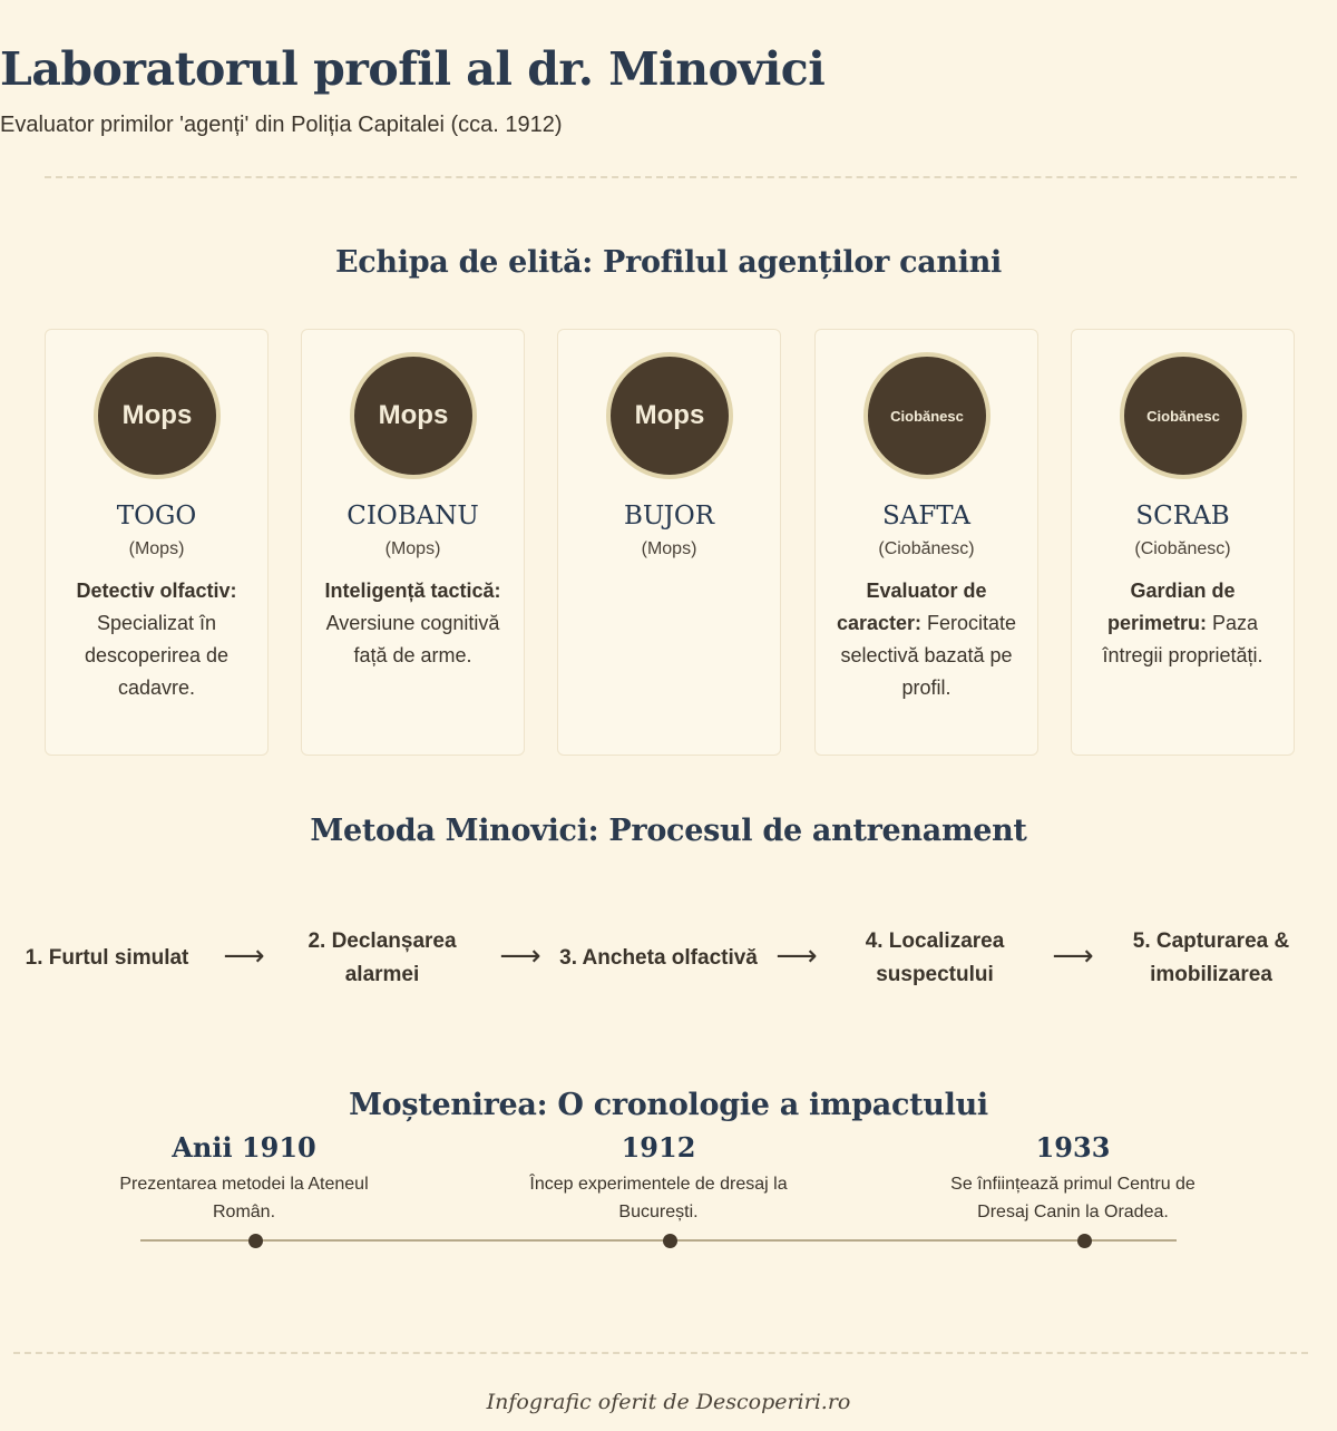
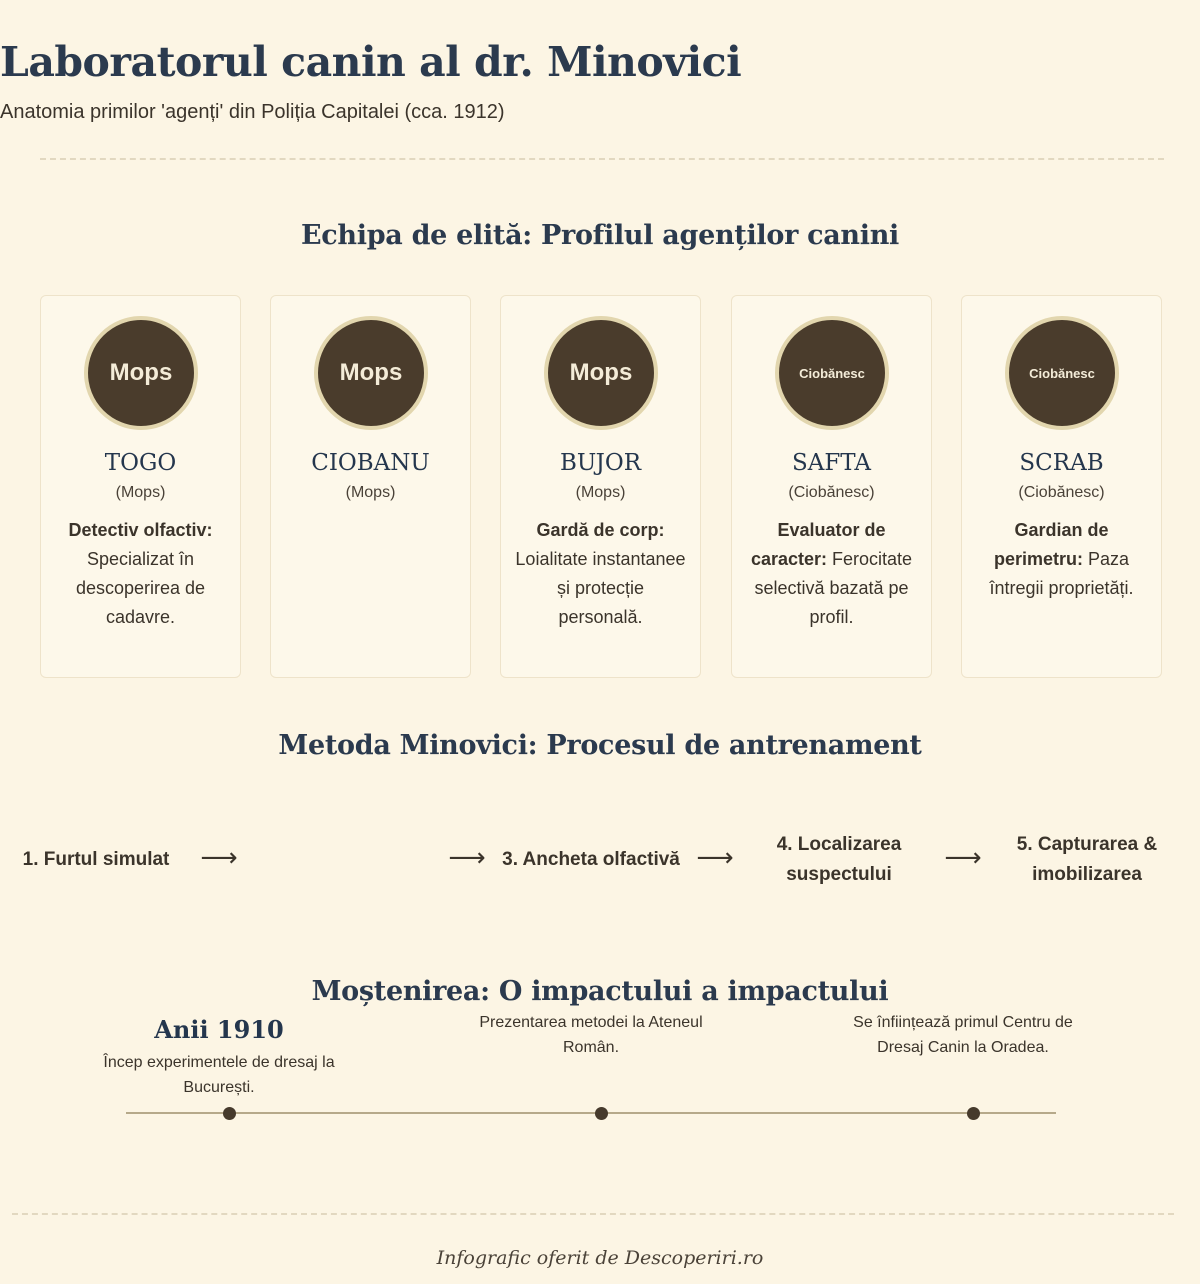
- Laboratorul profil al dr. Minovici
+ Laboratorul canin al dr. Minovici
- Evaluator primilor 'agenți' din Poliția Capitalei (cca. 1912)
+ Anatomia primilor 'agenți' din Poliția Capitalei (cca. 1912)
  Echipa de elită: Profilul agenților canini
  Mops
  TOGO
  (Mops)
  Detectiv olfactiv: Specializat în descoperirea de cadavre.
  Mops
  CIOBANU
  (Mops)
- Inteligență tactică: Aversiune cognitivă față de arme.
  Mops
  BUJOR
  (Mops)
+ Gardă de corp: Loialitate instantanee și protecție personală.
  Ciobănesc
  SAFTA
  (Ciobănesc)
  Evaluator de caracter: Ferocitate selectivă bazată pe profil.
  Ciobănesc
  SCRAB
  (Ciobănesc)
  Gardian de perimetru: Paza întregii proprietăți.
  Metoda Minovici: Procesul de antrenament
  1. Furtul simulat
  ⟶
- 2. Declanșarea alarmei
  ⟶
  3. Ancheta olfactivă
  ⟶
  4. Localizarea suspectului
  ⟶
  5. Capturarea & imobilizarea
- Moștenirea: O cronologie a impactului
+ Moștenirea: O impactului a impactului
  Anii 1910
- Prezentarea metodei la Ateneul Român.
+ Încep experimentele de dresaj la București.
- 1912
- Încep experimentele de dresaj la București.
+ Prezentarea metodei la Ateneul Român.
- 1933
  Se înființează primul Centru de Dresaj Canin la Oradea.
  Infografic oferit de Descoperiri.ro
